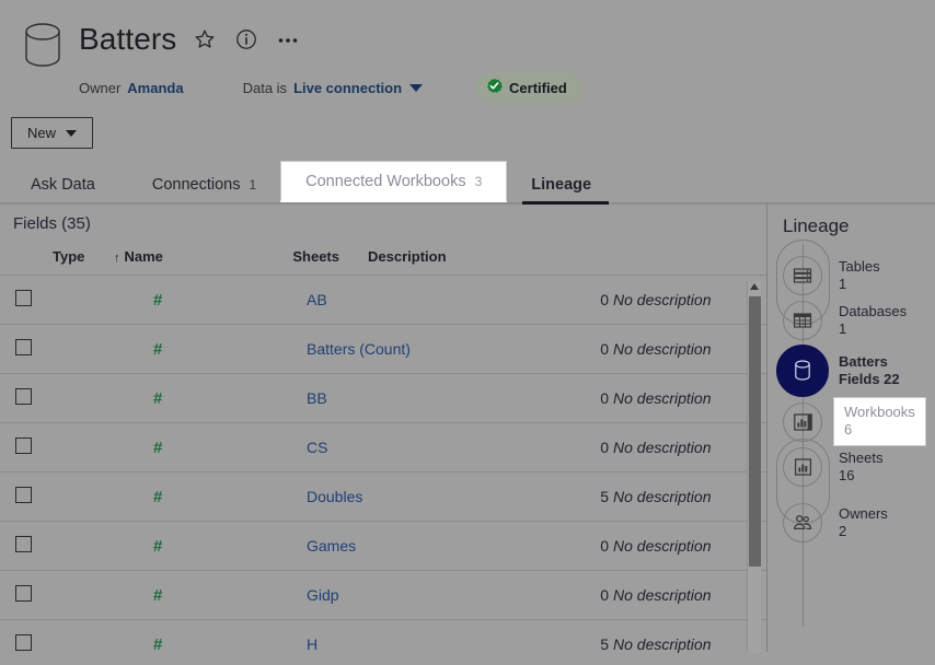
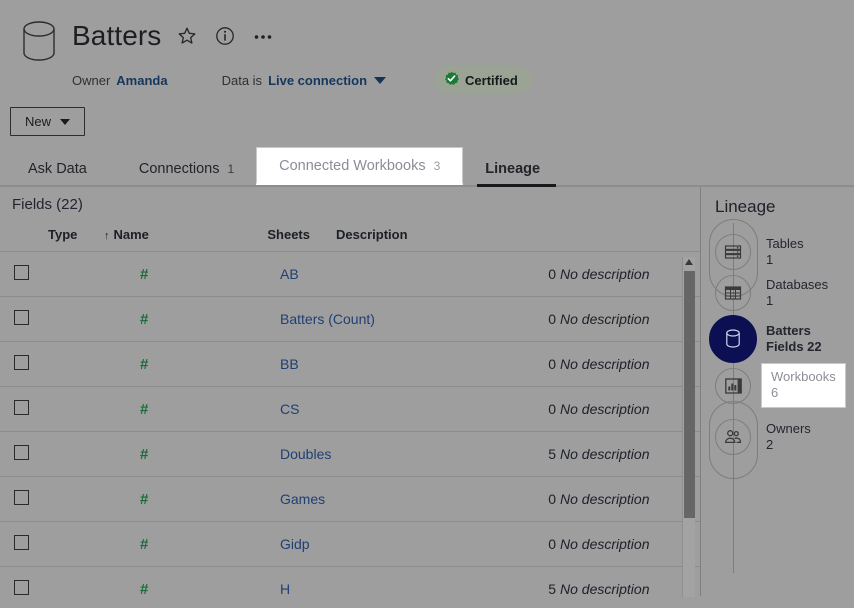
  Batters
  Owner
  Amanda
  Data is
  Live connection
  Certified
  New
  Ask Data
  Connections
  1
  Connected Workbooks
  3
  Lineage
- Fields (35)
+ Fields (22)
  	Type	↑ Name	Sheets	Description
  	#	AB	0	No description
  	#	Batters (Count)	0	No description
  	#	BB	0	No description
  	#	CS	0	No description
  	#	Doubles	5	No description
  	#	Games	0	No description
  	#	Gidp	0	No description
  	#	H	5	No description
  Lineage
  Tables
  1
  Databases
  1
  Batters
  Fields 22
  Workbooks
  6
- Sheets
- 16
  Owners
  2
